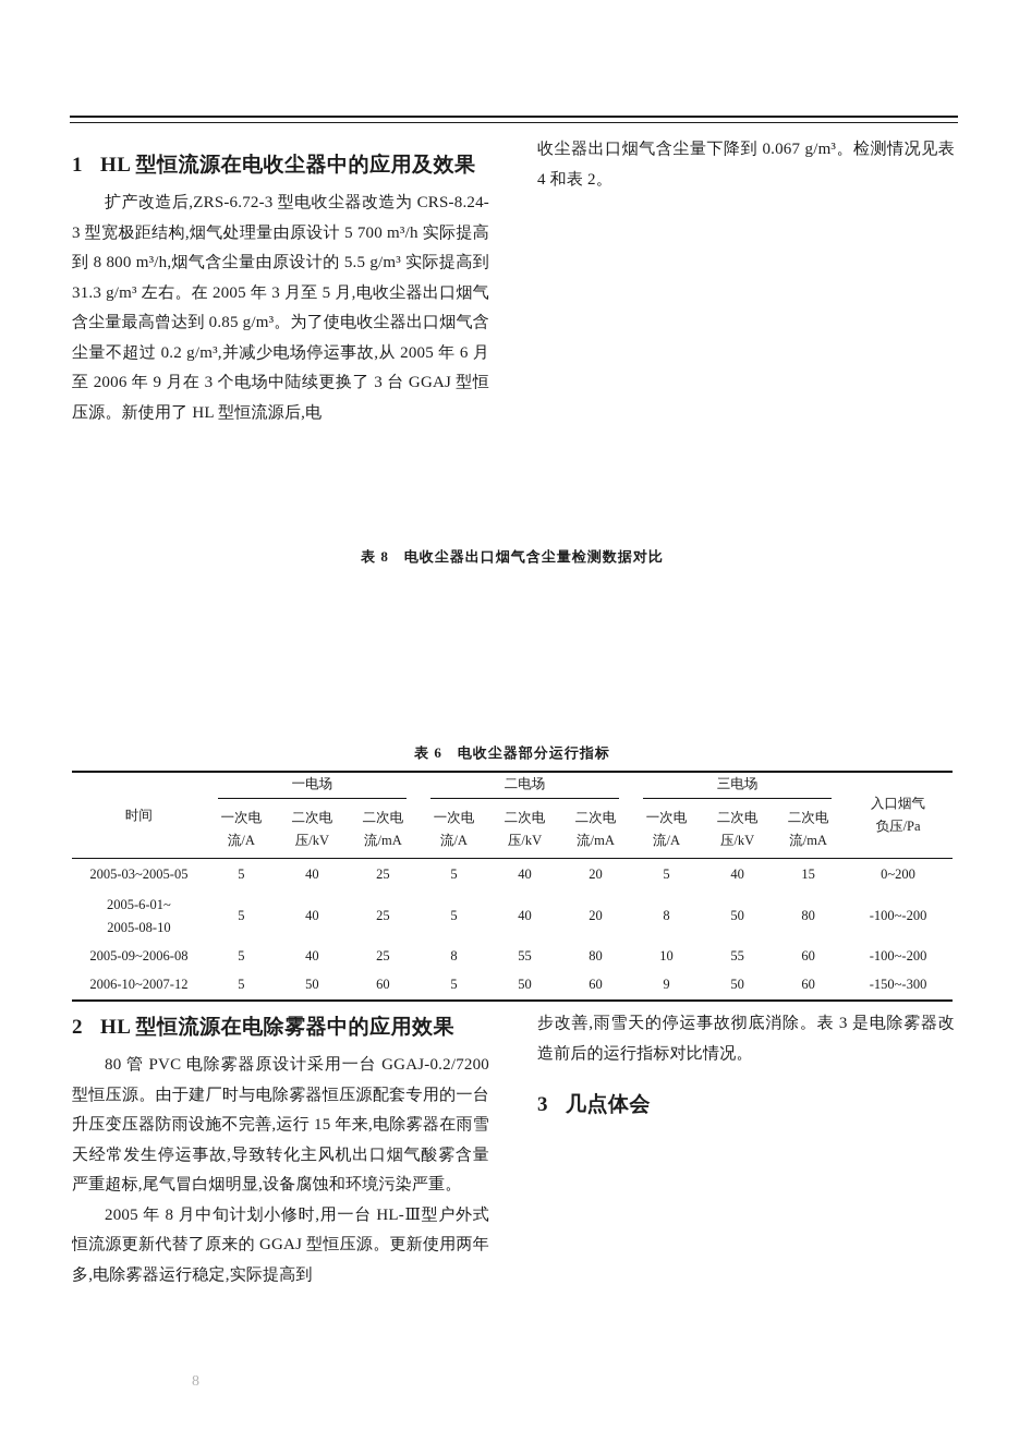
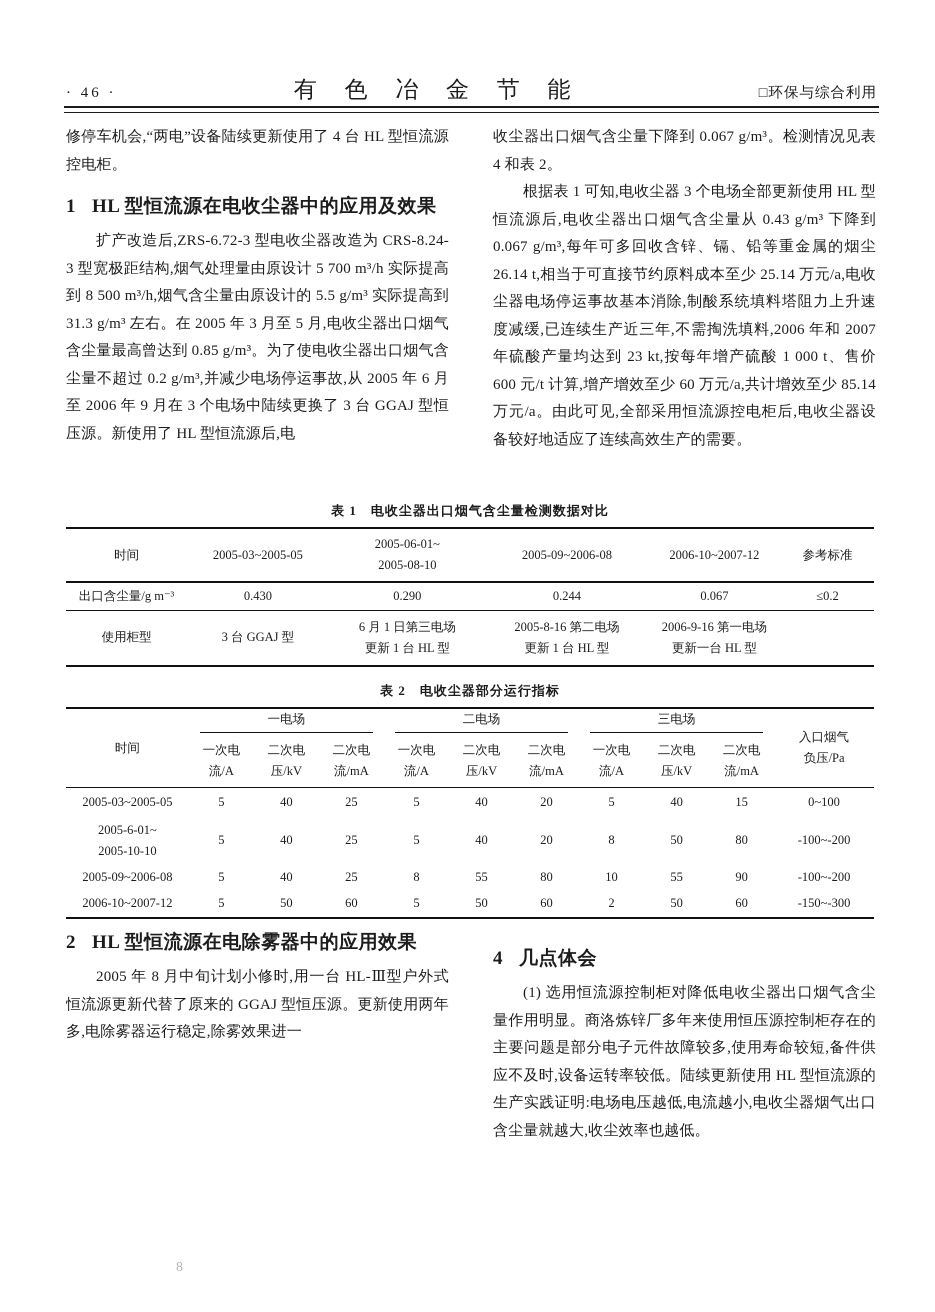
+ · 46 ·
+ 有 色 冶 金 节 能
+ □环保与综合利用
+ 修停车机会,“两电”设备陆续更新使用了 4 台 HL 型恒流源控电柜。
  1
  HL 型恒流源在电收尘器中的应用及效果
- 扩产改造后,ZRS-6.72-3 型电收尘器改造为 CRS-8.24-3 型宽极距结构,烟气处理量由原设计 5 700 m³/h 实际提高到 8 800 m³/h,烟气含尘量由原设计的 5.5 g/m³ 实际提高到 31.3 g/m³ 左右。在 2005 年 3 月至 5 月,电收尘器出口烟气含尘量最高曾达到 0.85 g/m³。为了使电收尘器出口烟气含尘量不超过 0.2 g/m³,并减少电场停运事故,从 2005 年 6 月至 2006 年 9 月在 3 个电场中陆续更换了 3 台 GGAJ 型恒压源。新使用了 HL 型恒流源后,电
+ 扩产改造后,ZRS-6.72-3 型电收尘器改造为 CRS-8.24-3 型宽极距结构,烟气处理量由原设计 5 700 m³/h 实际提高到 8 500 m³/h,烟气含尘量由原设计的 5.5 g/m³ 实际提高到 31.3 g/m³ 左右。在 2005 年 3 月至 5 月,电收尘器出口烟气含尘量最高曾达到 0.85 g/m³。为了使电收尘器出口烟气含尘量不超过 0.2 g/m³,并减少电场停运事故,从 2005 年 6 月至 2006 年 9 月在 3 个电场中陆续更换了 3 台 GGAJ 型恒压源。新使用了 HL 型恒流源后,电
  收尘器出口烟气含尘量下降到 0.067 g/m³。检测情况见表 4 和表 2。
+ 根据表 1 可知,电收尘器 3 个电场全部更新使用 HL 型恒流源后,电收尘器出口烟气含尘量从 0.43 g/m³ 下降到 0.067 g/m³,每年可多回收含锌、镉、铅等重金属的烟尘 26.14 t,相当于可直接节约原料成本至少 25.14 万元/a,电收尘器电场停运事故基本消除,制酸系统填料塔阻力上升速度减缓,已连续生产近三年,不需掏洗填料,2006 年和 2007 年硫酸产量均达到 23 kt,按每年增产硫酸 1 000 t、售价 600 元/t 计算,增产增效至少 60 万元/a,共计增效至少 85.14 万元/a。由此可见,全部采用恒流源控电柜后,电收尘器设备较好地适应了连续高效生产的需要。
- 表 8 电收尘器出口烟气含尘量检测数据对比
+ 表 1 电收尘器出口烟气含尘量检测数据对比
+ 时间	2005-03~2005-05	2005-06-01~ 2005-08-10	2005-09~2006-08	2006-10~2007-12	参考标准
+ 出口含尘量/g m⁻³	0.430	0.290	0.244	0.067	≤0.2
+ 使用柜型	3 台 GGAJ 型	6 月 1 日第三电场 更新 1 台 HL 型	2005-8-16 第二电场 更新 1 台 HL 型	2006-9-16 第一电场 更新一台 HL 型
- 表 6 电收尘器部分运行指标
+ 表 2 电收尘器部分运行指标
  时间	一电场	二电场	三电场	入口烟气 负压/Pa
  一次电 流/A	二次电 压/kV	二次电 流/mA	一次电 流/A	二次电 压/kV	二次电 流/mA	一次电 流/A	二次电 压/kV	二次电 流/mA
- 2005-03~2005-05	5	40	25	5	40	20	5	40	15	0~200
+ 2005-03~2005-05	5	40	25	5	40	20	5	40	15	0~100
- 2005-6-01~ 2005-08-10	5	40	25	5	40	20	8	50	80	-100~-200
+ 2005-6-01~ 2005-10-10	5	40	25	5	40	20	8	50	80	-100~-200
- 2005-09~2006-08	5	40	25	8	55	80	10	55	60	-100~-200
+ 2005-09~2006-08	5	40	25	8	55	80	10	55	90	-100~-200
- 2006-10~2007-12	5	50	60	5	50	60	9	50	60	-150~-300
+ 2006-10~2007-12	5	50	60	5	50	60	2	50	60	-150~-300
  2
  HL 型恒流源在电除雾器中的应用效果
- 80 管 PVC 电除雾器原设计采用一台 GGAJ-0.2/7200 型恒压源。由于建厂时与电除雾器恒压源配套专用的一台升压变压器防雨设施不完善,运行 15 年来,电除雾器在雨雪天经常发生停运事故,导致转化主风机出口烟气酸雾含量严重超标,尾气冒白烟明显,设备腐蚀和环境污染严重。
- 2005 年 8 月中旬计划小修时,用一台 HL-Ⅲ型户外式恒流源更新代替了原来的 GGAJ 型恒压源。更新使用两年多,电除雾器运行稳定,实际提高到
+ 2005 年 8 月中旬计划小修时,用一台 HL-Ⅲ型户外式恒流源更新代替了原来的 GGAJ 型恒压源。更新使用两年多,电除雾器运行稳定,除雾效果进一
- 步改善,雨雪天的停运事故彻底消除。表 3 是电除雾器改造前后的运行指标对比情况。
- 3
+ 4
  几点体会
+ (1) 选用恒流源控制柜对降低电收尘器出口烟气含尘量作用明显。商洛炼锌厂多年来使用恒压源控制柜存在的主要问题是部分电子元件故障较多,使用寿命较短,备件供应不及时,设备运转率较低。陆续更新使用 HL 型恒流源的生产实践证明:电场电压越低,电流越小,电收尘器烟气出口含尘量就越大,收尘效率也越低。
  8
